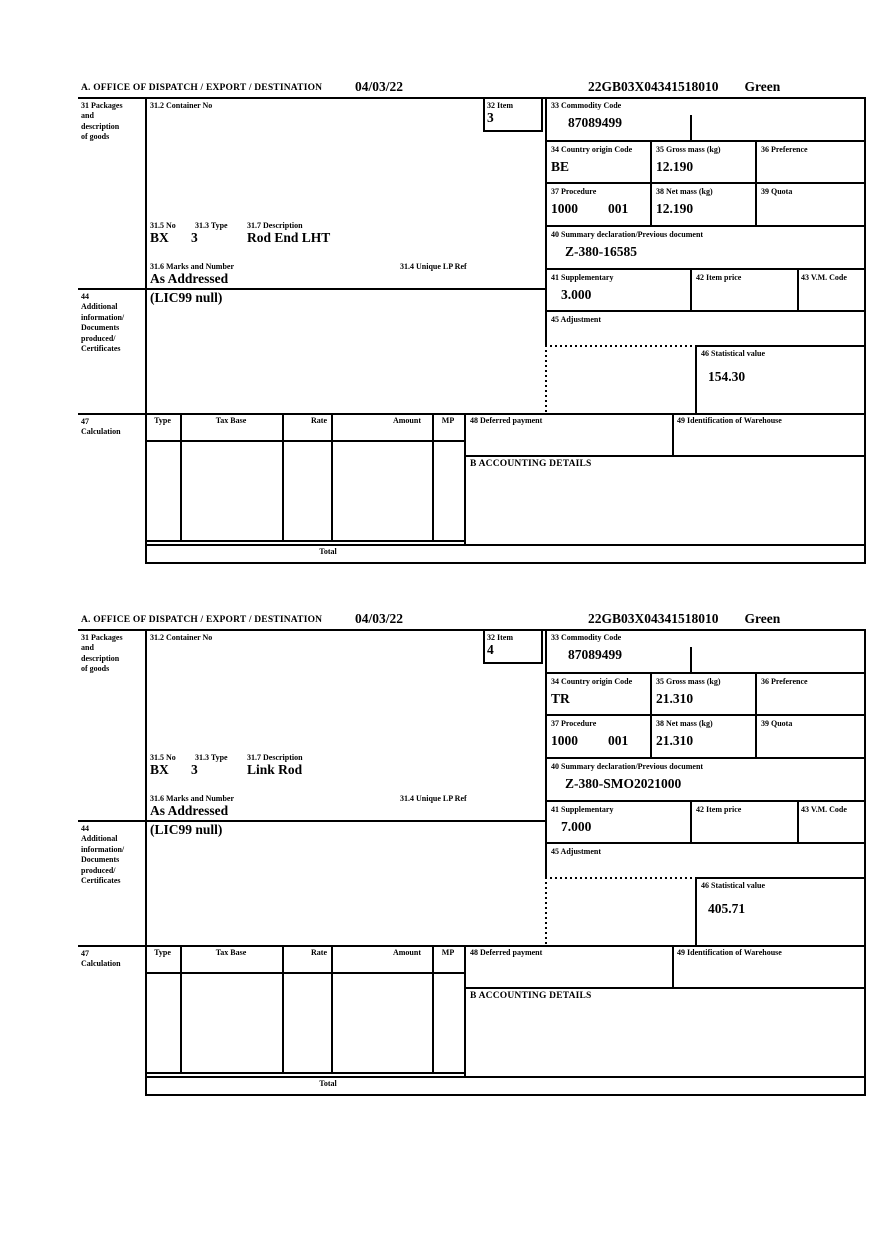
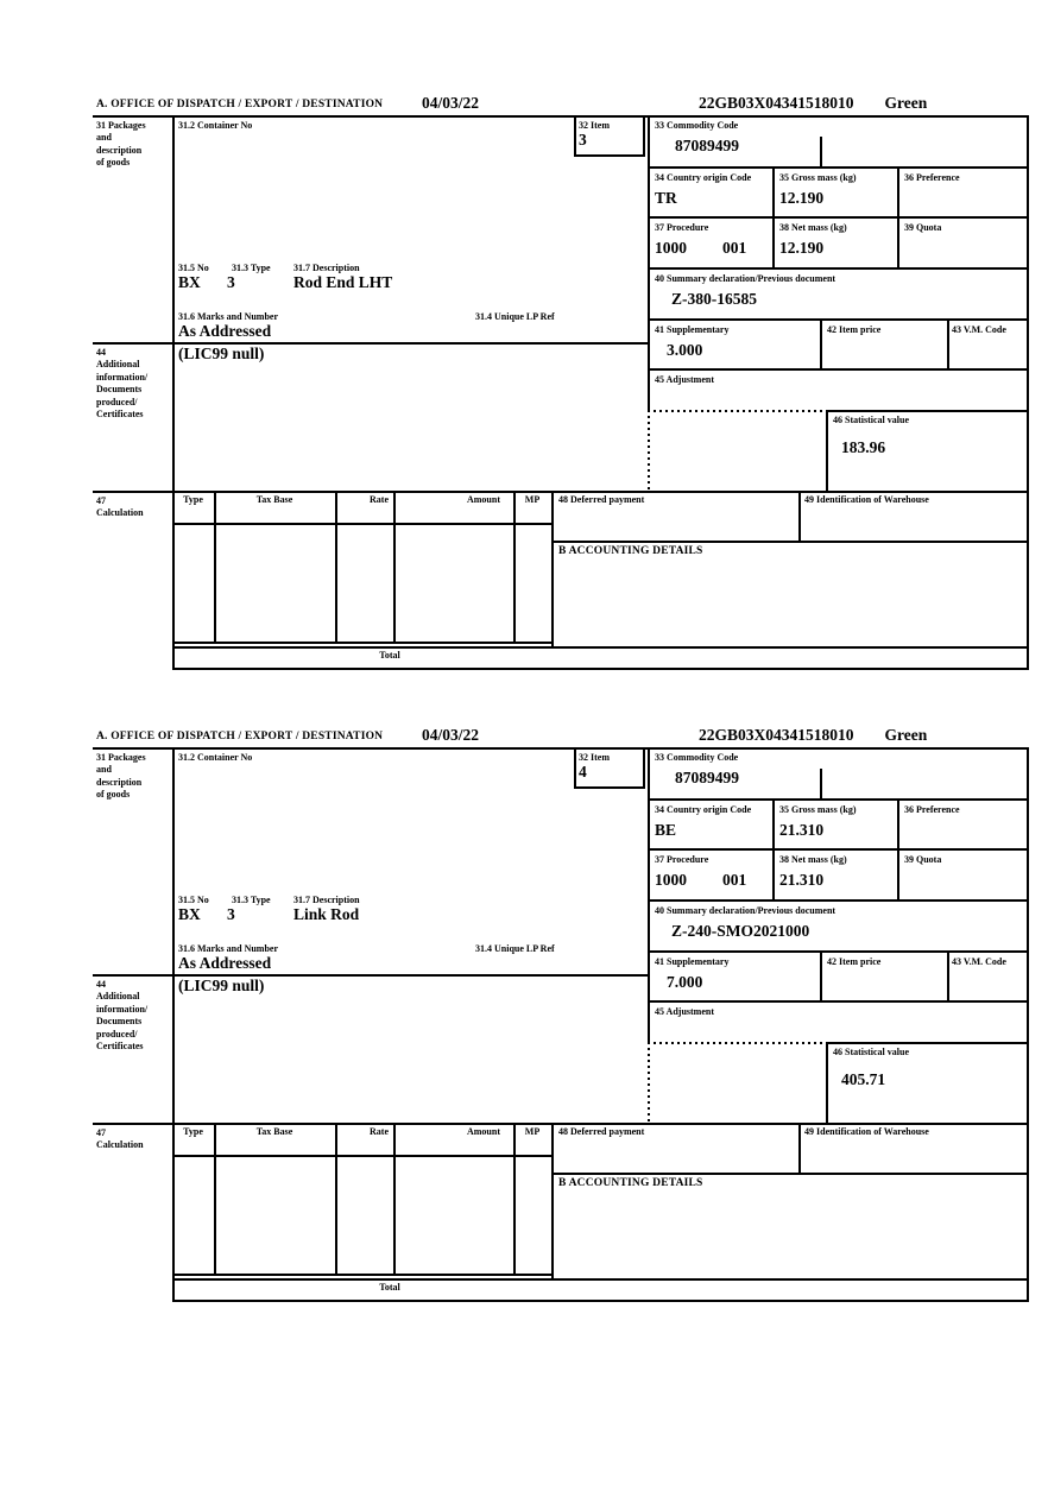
  A. OFFICE OF DISPATCH / EXPORT / DESTINATION
  04/03/22
  22GB03X04341518010
  Green
  31 Packages
  and
  description
  of goods
  44
  Additional
  information/
  Documents
  produced/
  Certificates
  47
  Calculation
  31.2 Container No
  32 Item
  3
  31.5 No
  31.3 Type
  31.7 Description
  BX
  3
  Rod End LHT
  31.6 Marks and Number
  31.4 Unique LP Ref
  As Addressed
  (LIC99 null)
  33 Commodity Code
  87089499
  34 Country origin Code
- BE
+ TR
  35 Gross mass (kg)
  12.190
  36 Preference
  37 Procedure
  1000
  001
  38 Net mass (kg)
  12.190
  39 Quota
  40 Summary declaration/Previous document
  Z-380-16585
  41 Supplementary
  3.000
  42 Item price
  43 V.M. Code
  45 Adjustment
  46 Statistical value
- 154.30
+ 183.96
  Type
  Tax Base
  Rate
  Amount
  MP
  48 Deferred payment
  49 Identification of Warehouse
  B ACCOUNTING DETAILS
  Total
  A. OFFICE OF DISPATCH / EXPORT / DESTINATION
  04/03/22
  22GB03X04341518010
  Green
  31 Packages
  and
  description
  of goods
  44
  Additional
  information/
  Documents
  produced/
  Certificates
  47
  Calculation
  31.2 Container No
  32 Item
  4
  31.5 No
  31.3 Type
  31.7 Description
  BX
  3
  Link Rod
  31.6 Marks and Number
  31.4 Unique LP Ref
  As Addressed
  (LIC99 null)
  33 Commodity Code
  87089499
  34 Country origin Code
- TR
+ BE
  35 Gross mass (kg)
  21.310
  36 Preference
  37 Procedure
  1000
  001
  38 Net mass (kg)
  21.310
  39 Quota
  40 Summary declaration/Previous document
- Z-380-SMO2021000
+ Z-240-SMO2021000
  41 Supplementary
  7.000
  42 Item price
  43 V.M. Code
  45 Adjustment
  46 Statistical value
  405.71
  Type
  Tax Base
  Rate
  Amount
  MP
  48 Deferred payment
  49 Identification of Warehouse
  B ACCOUNTING DETAILS
  Total
